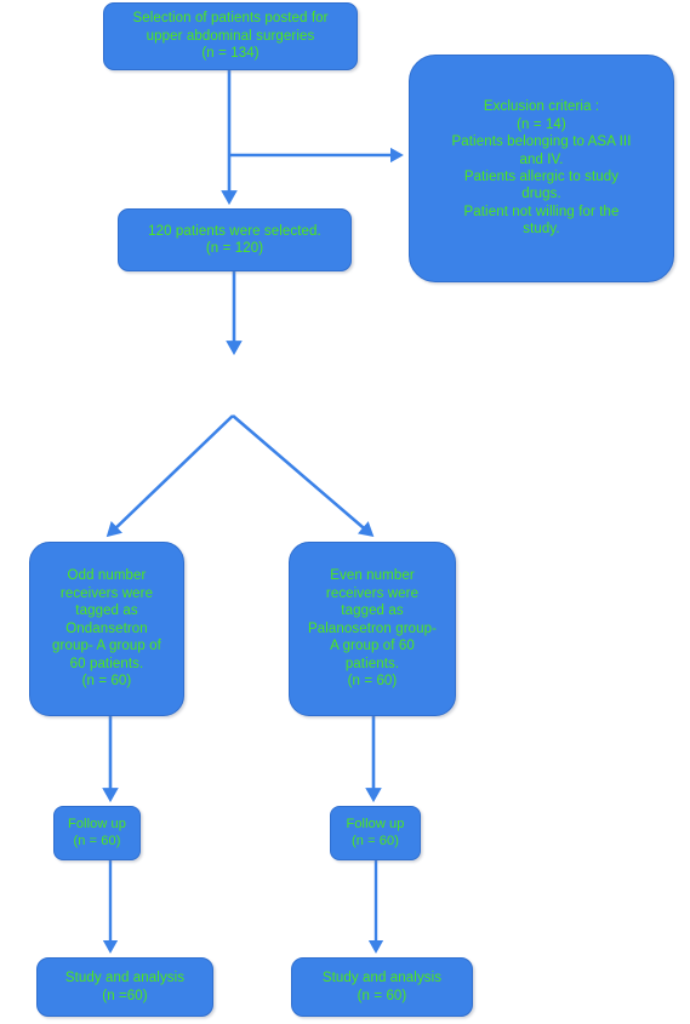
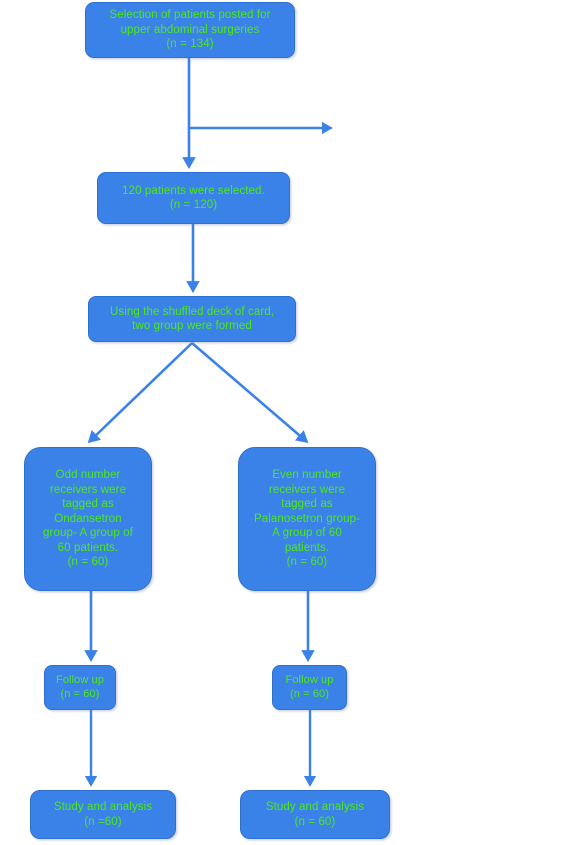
  Selection of patients posted for
  upper abdominal surgeries
  (n = 134)
- Exclusion criteria :
- (n = 14)
- Patients belonging to ASA III
- and IV.
- Patients allergic to study
- drugs.
- Patient not willing for the
- study.
  120 patients were selected.
  (n = 120)
+ Using the shuffled deck of card,
+ two group were formed
  Odd number
  receivers were
  tagged as
  Ondansetron
  group- A group of
  60 patients.
  (n = 60)
  Even number
  receivers were
  tagged as
  Palanosetron group-
  A group of 60
  patients.
  (n = 60)
  Follow up
  (n = 60)
  Follow up
  (n = 60)
  Study and analysis
  (n =60)
  Study and analysis
  (n = 60)
